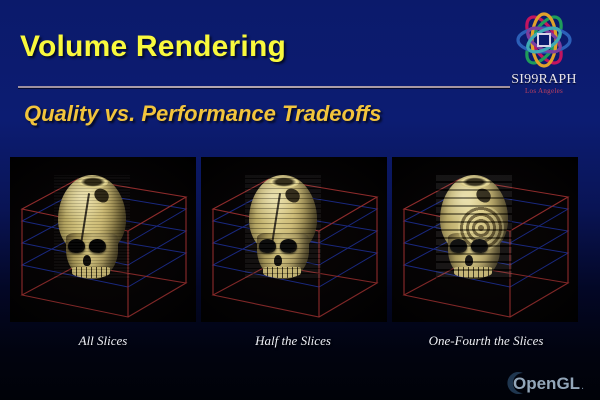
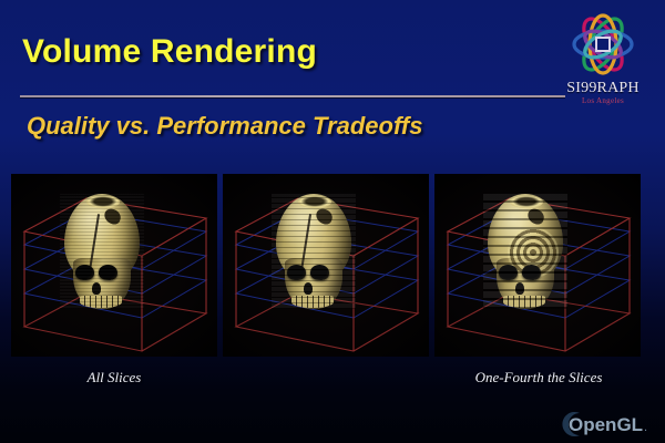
  Volume Rendering
  Quality vs. Performance Tradeoffs
  SI99RAPH
  Los Angeles
  All Slices
- Half the Slices
  One-Fourth the Slices
  OpenGL
  .
